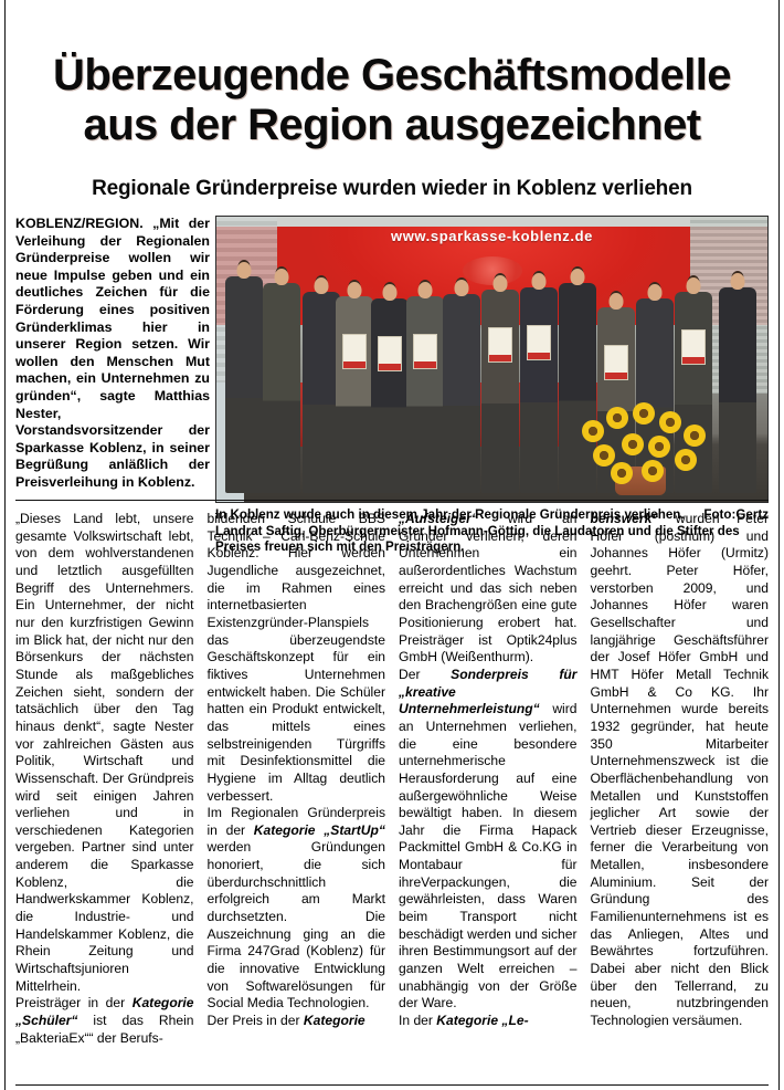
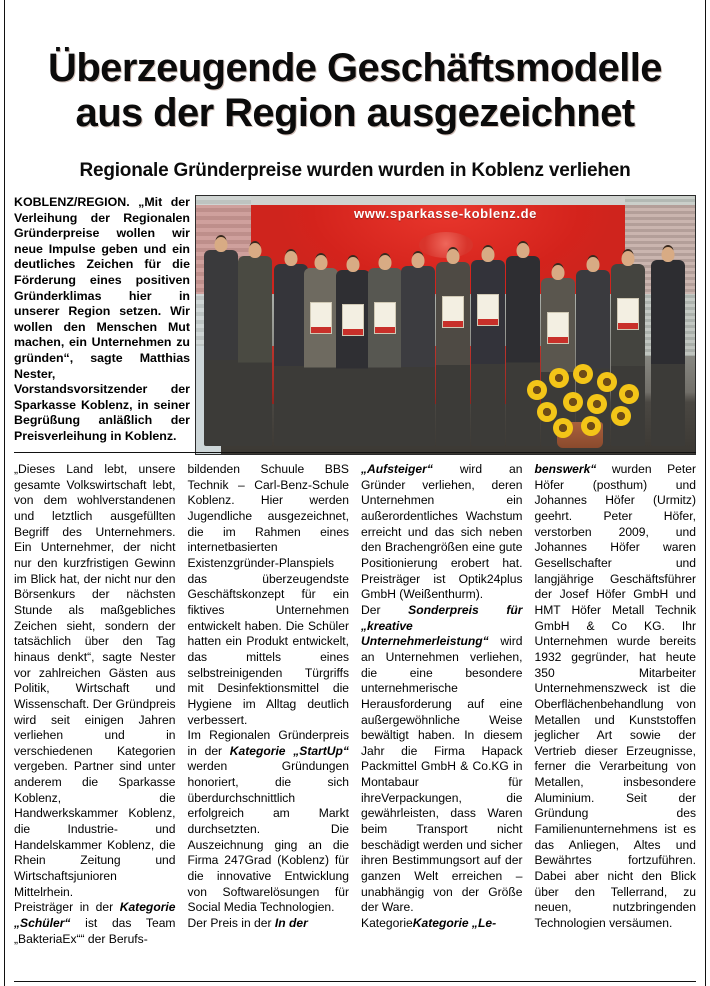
  Überzeugende Geschäftsmodelle
  aus der Region ausgezeichnet
- Regionale Gründerpreise wurden wieder in Koblenz verliehen
+ Regionale Gründerpreise wurden wurden in Koblenz verliehen
  KOBLENZ/REGION. „Mit der Verleihung der Regionalen Gründerpreise wollen wir neue Impulse geben und ein deutliches Zeichen für die Förderung eines positiven Gründerklimas hier in unserer Region setzen. Wir wollen den Menschen Mut machen, ein Unternehmen zu gründen“, sagte Matthias Nester, Vorstandsvorsitzender der Sparkasse Koblenz, in seiner Begrüßung anläßlich der Preisverleihung in Koblenz.
  www.sparkasse-koblenz.de
- Foto:Gertz
- In Koblenz wurde auch in diesem Jahr der Regionale Gründerpreis verliehen. Landrat Saftig, Oberbürgermeister Hofmann-Göttig, die Laudatoren und die Stifter des Preises freuen sich mit den Preisträgern.
  „Dieses Land lebt, unsere gesamte Volkswirtschaft lebt, von dem wohlverstandenen und letztlich ausgefüllten Begriff des Unternehmers. Ein Unternehmer, der nicht nur den kurzfristigen Gewinn im Blick hat, der nicht nur den Börsenkurs der nächsten Stunde als maßgebliches Zeichen sieht, sondern der tatsächlich über den Tag hinaus denkt“, sagte Nester vor zahlreichen Gästen aus Politik, Wirtschaft und Wissenschaft. Der Gründpreis wird seit einigen Jahren verliehen und in verschiedenen Kategorien vergeben. Partner sind unter anderem die Sparkasse Koblenz, die Handwerkskammer Koblenz, die Industrie- und Handelskammer Koblenz, die Rhein Zeitung und Wirtschaftsjunioren Mittelrhein.
- Preisträger in der Kategorie „Schüler“ ist das Rhein „BakteriaEx““ der Berufs-
+ Preisträger in der Kategorie „Schüler“ ist das Team „BakteriaEx““ der Berufs-
  bildenden Schuule BBS Technik – Carl-Benz-Schule Koblenz. Hier werden Jugendliche ausgezeichnet, die im Rahmen eines internetbasierten Existenzgründer-Planspiels das überzeugendste Geschäftskonzept für ein fiktives Unternehmen entwickelt haben. Die Schüler hatten ein Produkt entwickelt, das mittels eines selbstreinigenden Türgriffs mit Desinfektionsmittel die Hygiene im Alltag deutlich verbessert.
  Im Regionalen Gründerpreis in der Kategorie „StartUp“ werden Gründungen honoriert, die sich überdurchschnittlich erfolgreich am Markt durchsetzten. Die Auszeichnung ging an die Firma 247Grad (Koblenz) für die innovative Entwicklung von Softwarelösungen für Social Media Technologien.
- Der Preis in der Kategorie
+ Der Preis in der In der
  „Aufsteiger“ wird an Gründer verliehen, deren Unternehmen ein außerordentliches Wachstum erreicht und das sich neben den Brachengrößen eine gute Positionierung erobert hat. Preisträger ist Optik24plus GmbH (Weißenthurm).
  Der Sonderpreis für „kreative Unternehmerleistung“ wird an Unternehmen verliehen, die eine besondere unternehmerische Herausforderung auf eine außergewöhnliche Weise bewältigt haben. In diesem Jahr die Firma Hapack Packmittel GmbH & Co.KG in Montabaur für ihreVerpackungen, die gewährleisten, dass Waren beim Transport nicht beschädigt werden und sicher ihren Bestimmungsort auf der ganzen Welt erreichen – unabhängig von der Größe der Ware.
- In der Kategorie „Le-
+ KategorieKategorie „Le-
  benswerk“ wurden Peter Höfer (posthum) und Johannes Höfer (Urmitz) geehrt. Peter Höfer, verstorben 2009, und Johannes Höfer waren Gesellschafter und langjährige Geschäftsführer der Josef Höfer GmbH und HMT Höfer Metall Technik GmbH & Co KG. Ihr Unternehmen wurde bereits 1932 gegründer, hat heute 350 Mitarbeiter Unternehmenszweck ist die Oberflächenbehandlung von Metallen und Kunststoffen jeglicher Art sowie der Vertrieb dieser Erzeugnisse, ferner die Verarbeitung von Metallen, insbesondere Aluminium. Seit der Gründung des Familienunternehmens ist es das Anliegen, Altes und Bewährtes fortzuführen. Dabei aber nicht den Blick über den Tellerrand, zu neuen, nutzbringenden Technologien versäumen.
